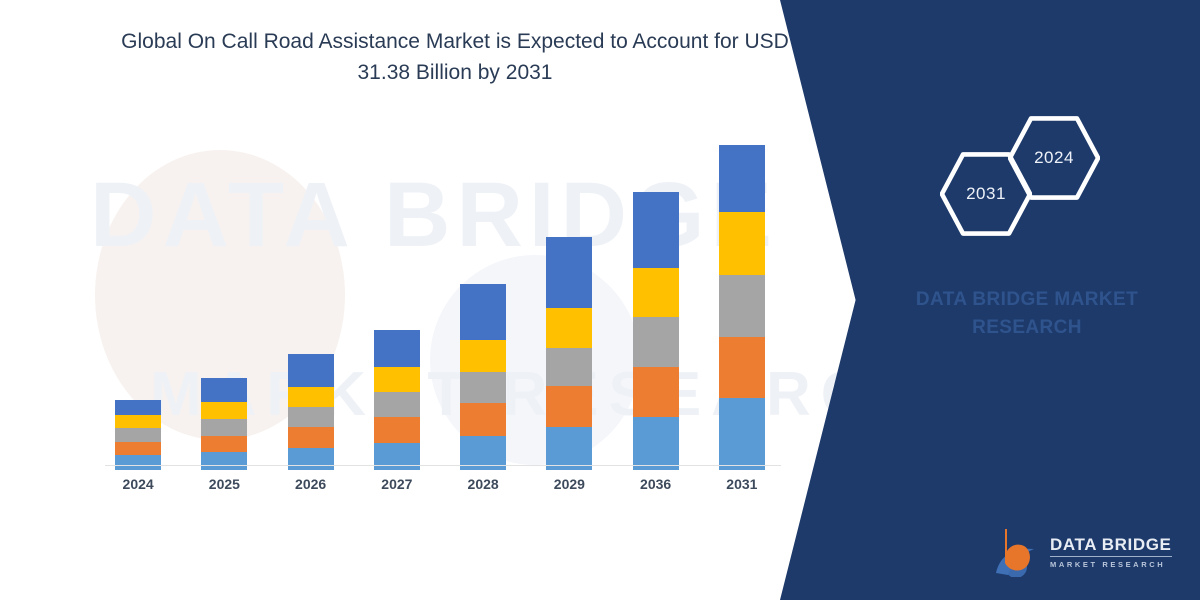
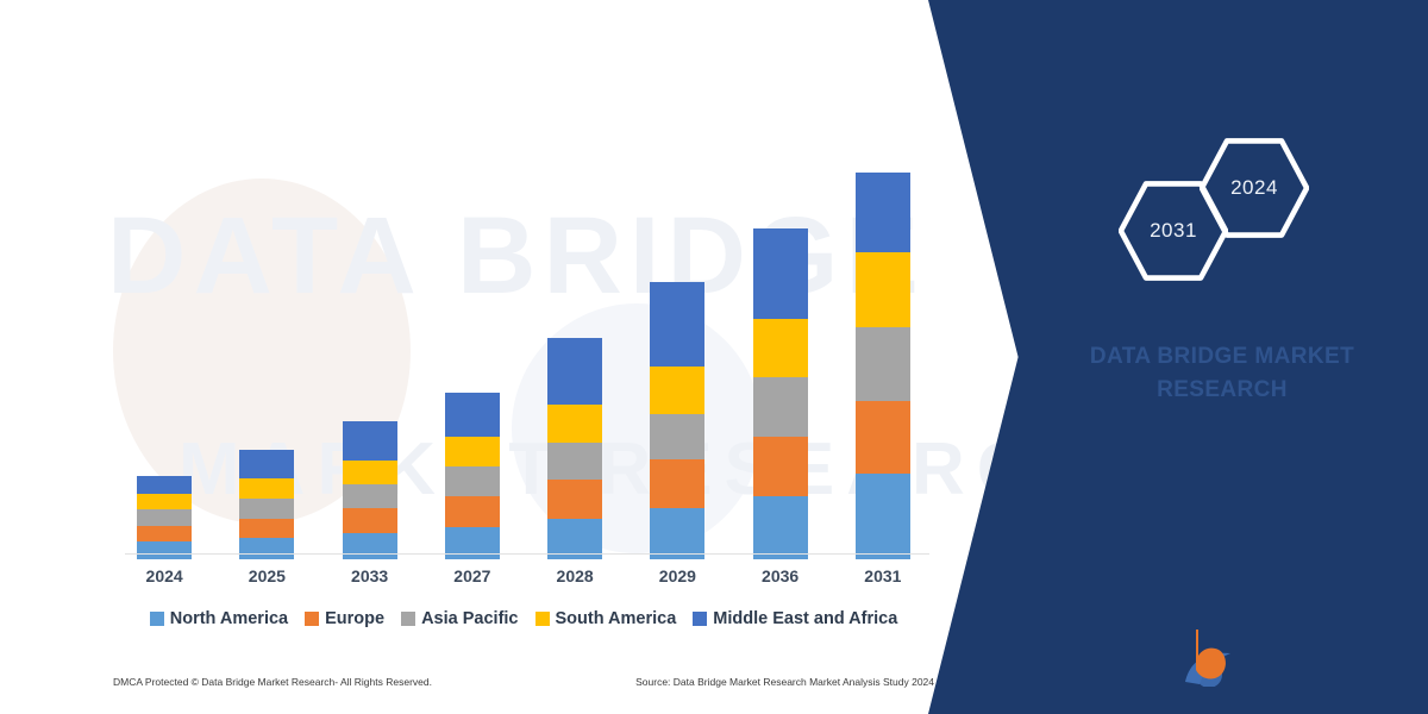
  DATA BRID
- Global On Call Road Assistance Market is Expected to Account for USD 31.38 Billion by 2031
  2024
  2025
- 2026
+ 2033
  2027
  2028
  2029
  2036
  2031
+ North America
+ Europe
+ Asia Pacific
+ South America
+ Middle East and Africa
+ DMCA Protected © Data Bridge Market Research- All Rights Reserved.
+ Source: Data Bridge Market Research Market Analysis Study 2024
  DATA BRIDGE MARKET RESEARCH
  2031
  2024
- DATA BRIDGE
- MARKET RESEARCH
